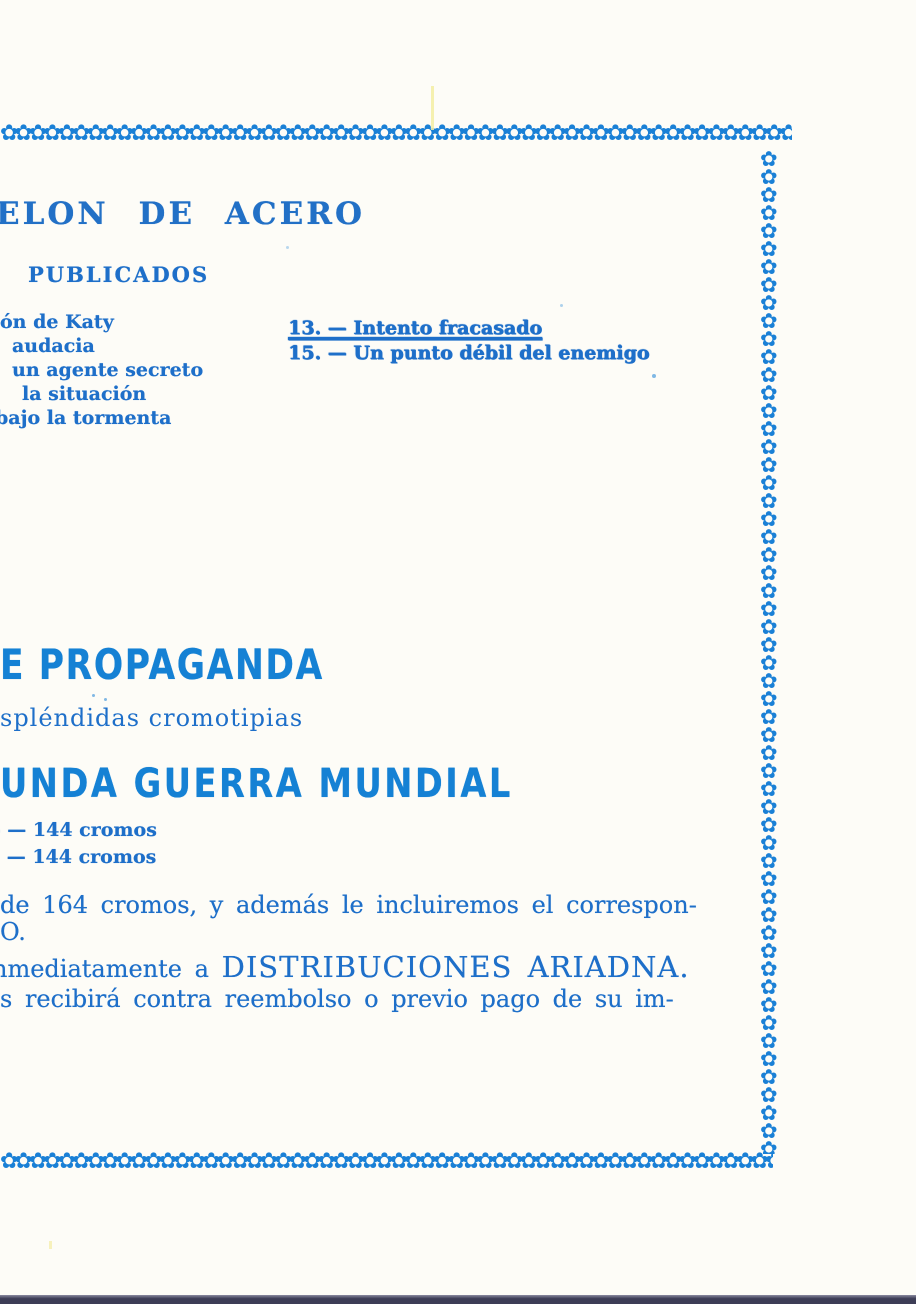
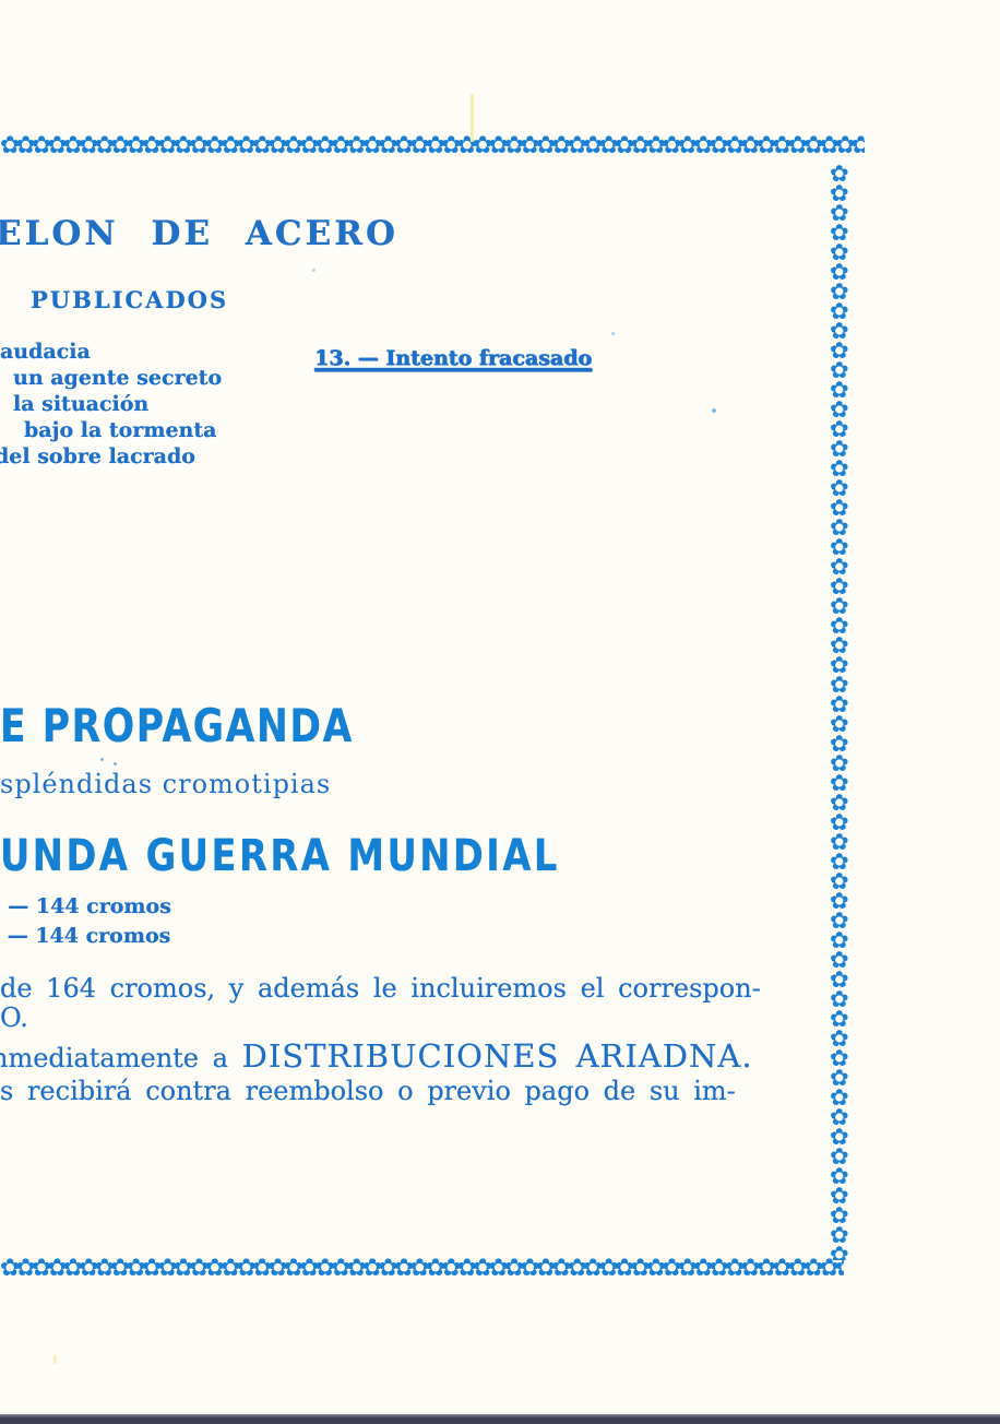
  ✿✿✿✿✿✿✿✿✿✿✿✿✿✿✿✿✿✿✿✿✿✿✿✿✿✿✿✿✿✿✿✿✿✿✿✿✿✿✿✿✿✿✿✿✿✿✿✿✿✿✿✿✿✿✿
  ✿✿✿✿✿✿✿✿✿✿✿✿✿✿✿✿✿✿✿✿✿✿✿✿✿✿✿✿✿✿✿✿✿✿✿✿✿✿✿✿✿✿✿✿✿✿✿✿✿✿✿✿✿✿✿✿
  ✿✿✿✿✿✿✿✿✿✿✿✿✿✿✿✿✿✿✿✿✿✿✿✿✿✿✿✿✿✿✿✿✿✿✿✿✿✿✿✿✿✿✿✿✿✿✿✿✿✿✿✿✿✿
  ELON DE ACERO
  PUBLICADOS
- ón de Katy
  audacia
  un agente secreto
  la situación
  bajo la tormenta
+ del sobre lacrado
  13. — Intento fracasado
- 15. — Un punto débil del enemigo
  E PROPAGANDA
  spléndidas cromotipias
  UNDA GUERRA MUNDIAL
  — 144 cromos
  — 144 cromos
  de 164 cromos, y además le incluiremos el correspon-
  O.
  mediatamente a DISTRIBUCIONES ARIADNA.
  s recibirá contra reembolso o previo pago de su im-
